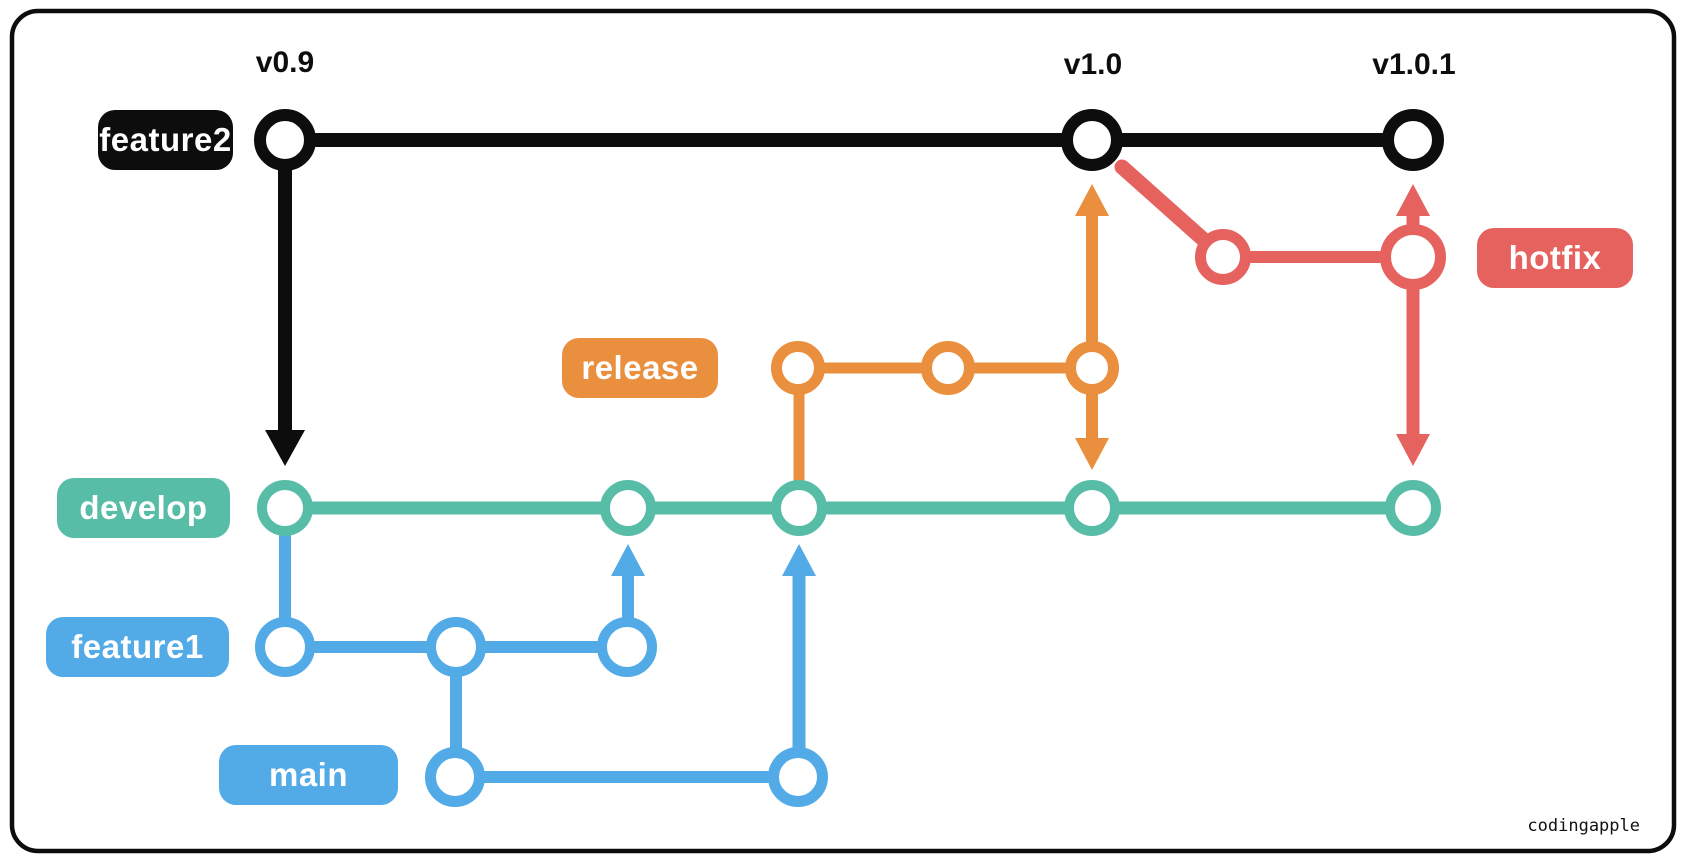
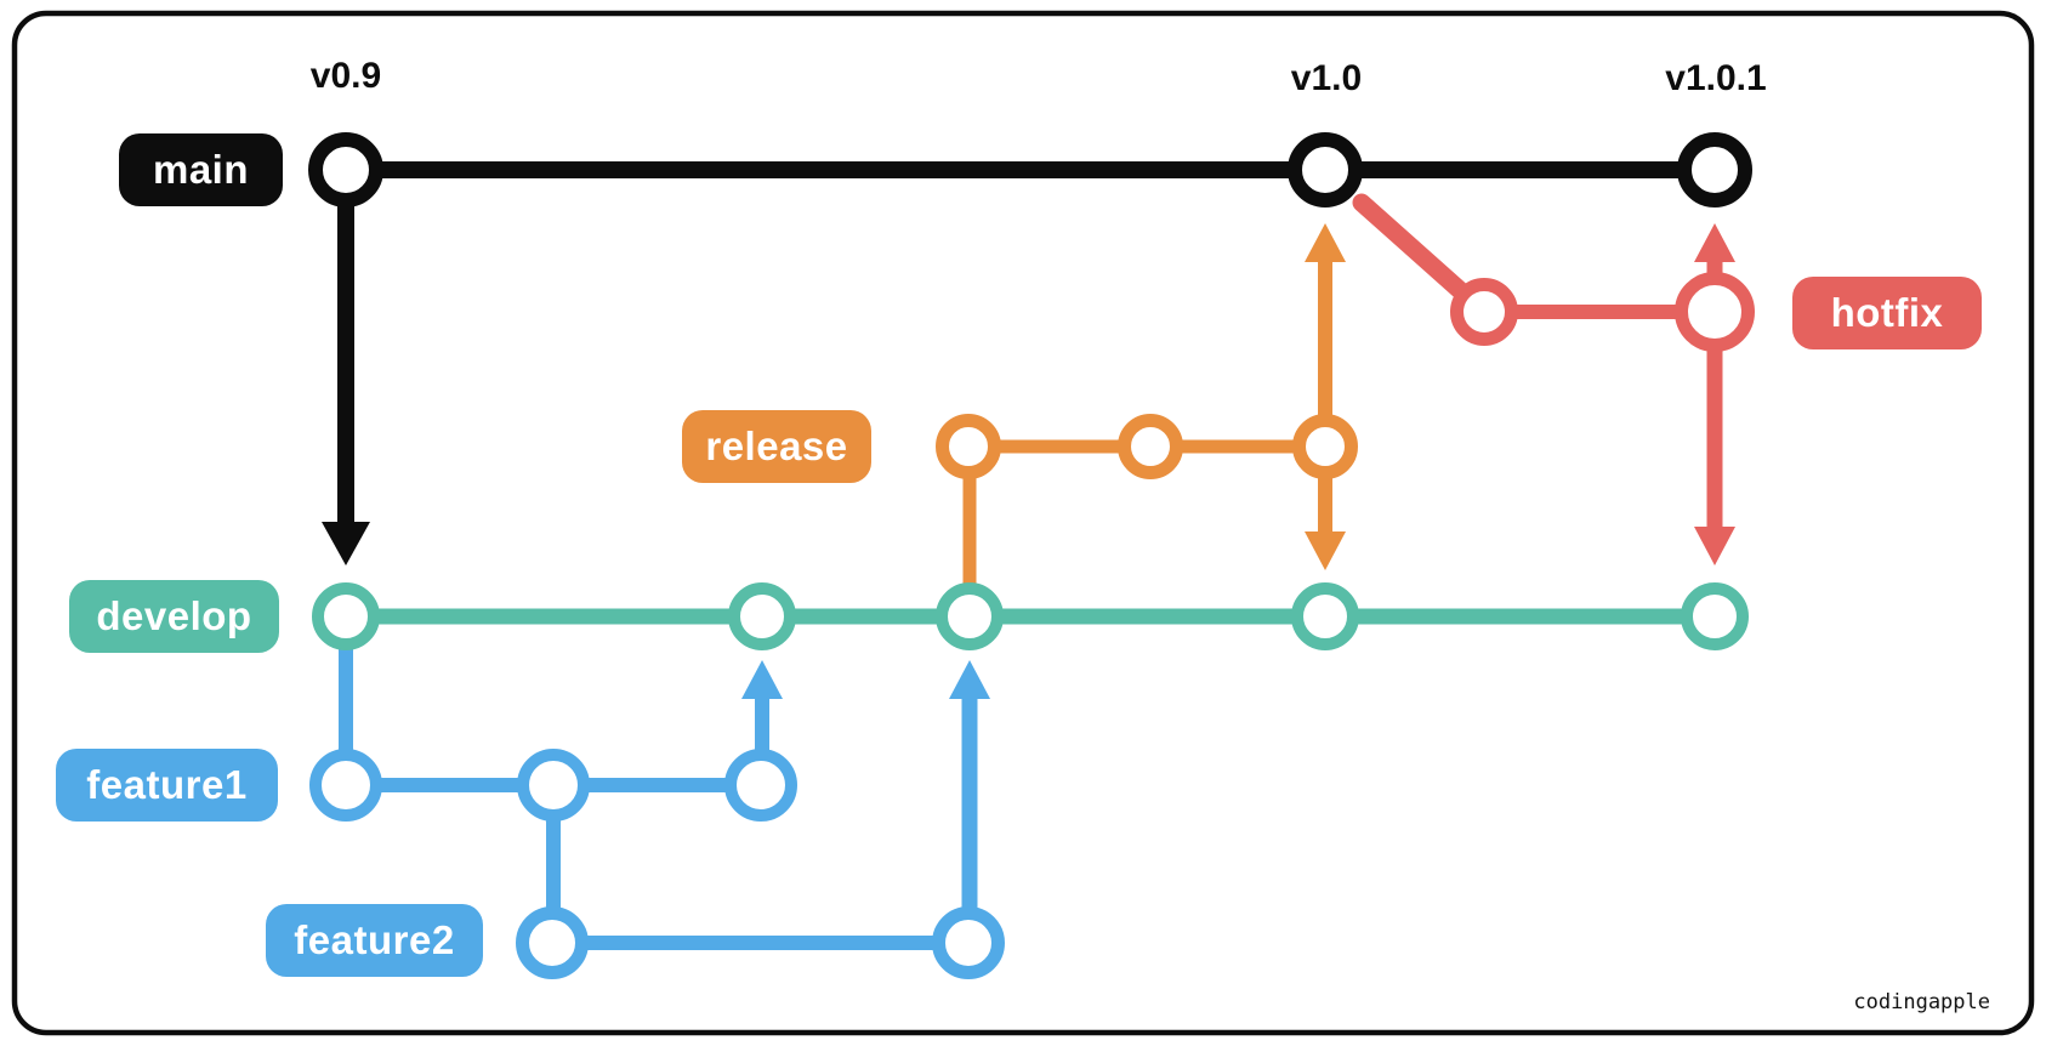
- feature2
+ main
  hotfix
  release
  develop
  feature1
- main
+ feature2
  v0.9
  v1.0
  v1.0.1
  codingapple
